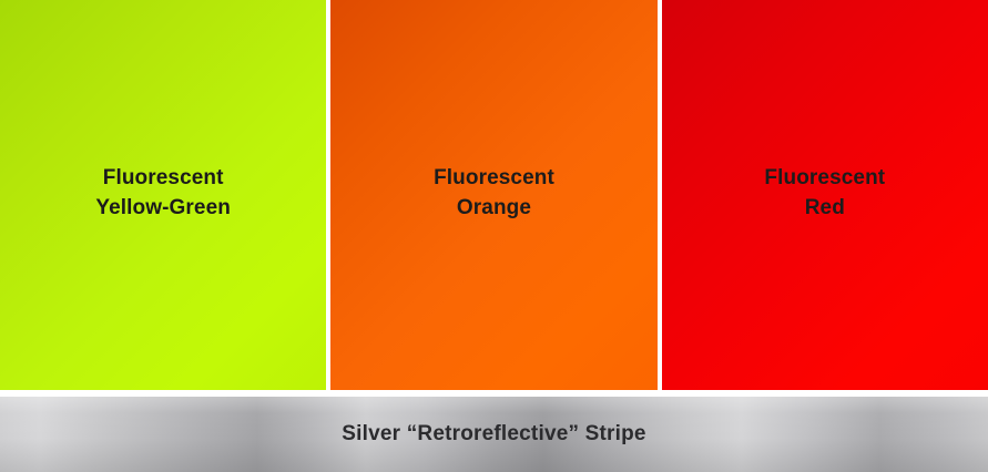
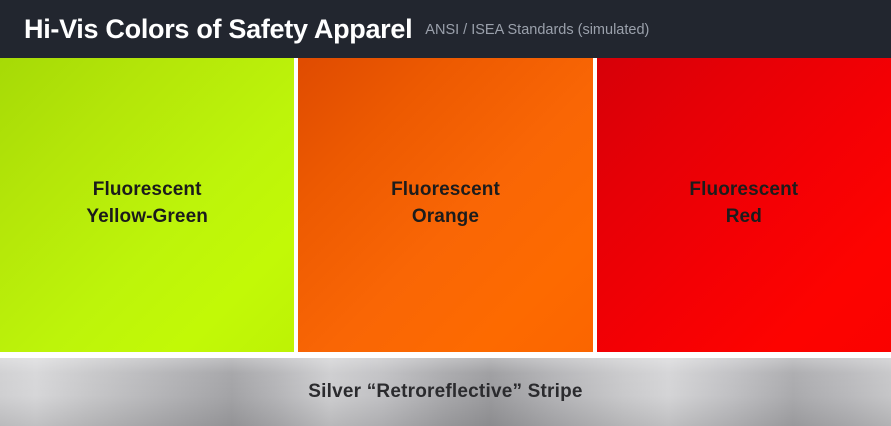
+ Hi-Vis Colors of Safety Apparel
+ ANSI / ISEA Standards (simulated)
  Fluorescent
  Yellow-Green
  Fluorescent
  Orange
  Fluorescent
  Red
  Silver “Retroreflective” Stripe
